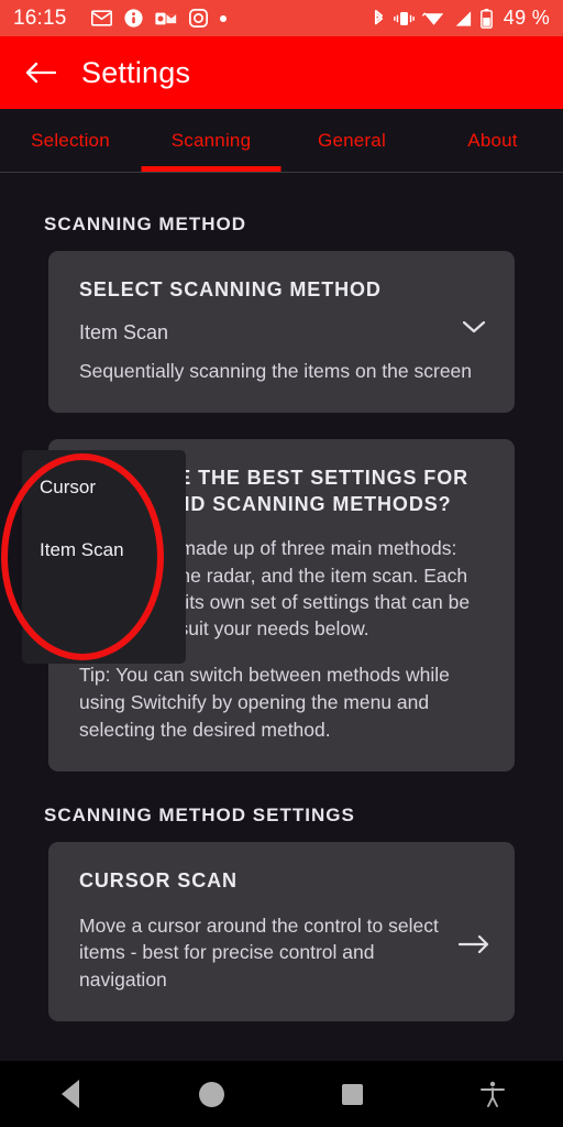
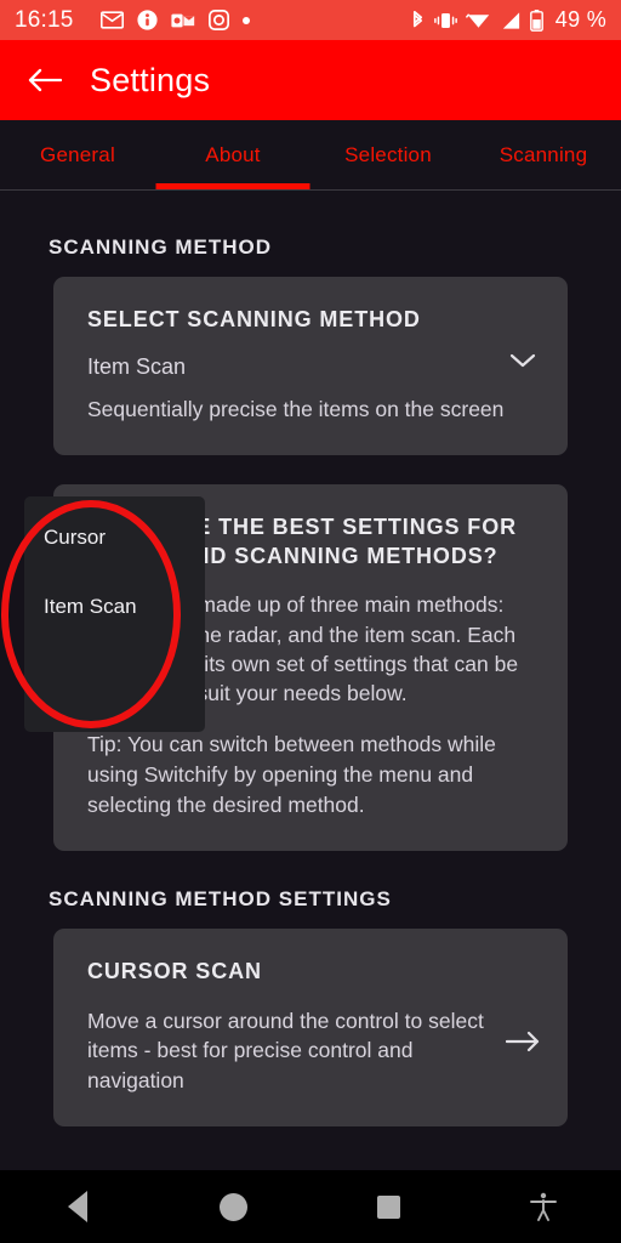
  16:15
  49 %
  Settings
- Selection
+ General
- Scanning
+ About
- General
+ Selection
- About
+ Scanning
  SCANNING METHOD
  SELECT SCANNING METHOD
  Item Scan
- Sequentially scanning the items on the screen
+ Sequentially precise the items on the screen
  THE BEST SETTINGS FOR D SCANNING METHODS?
  Tip: You can switch between methods while using Switchify by opening the menu and selecting the desired method.
  SCANNING METHOD SETTINGS
  CURSOR SCAN
  Move a cursor around the control to select items - best for precise control and navigation
  Cursor
  Item Scan
